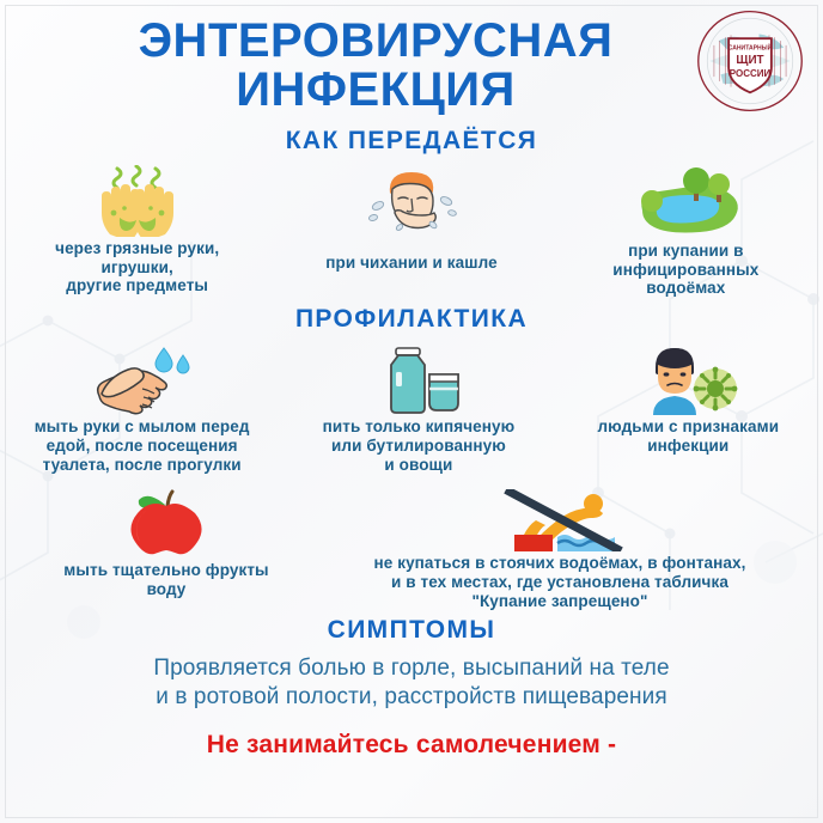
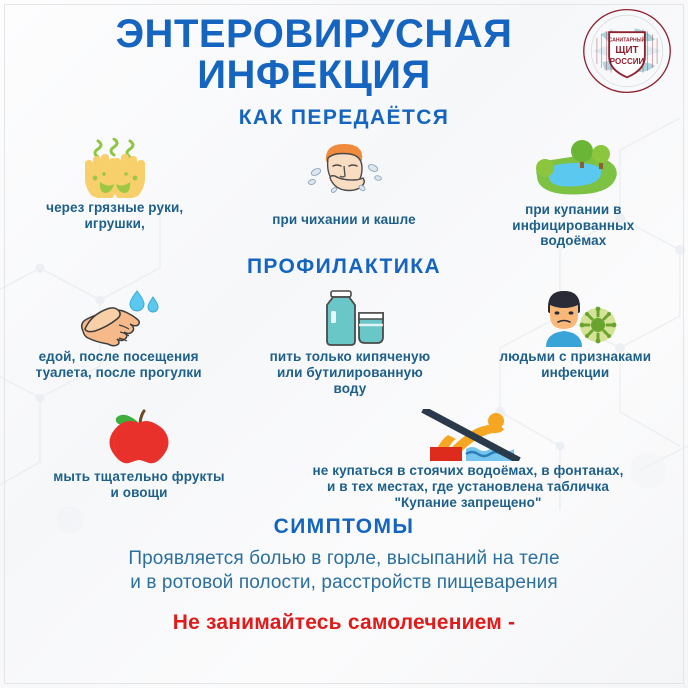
  ЭНТЕРОВИРУСНАЯ
  ИНФЕКЦИЯ
  ЩИТ
  РОССИИ
  КАК ПЕРЕДАЁТСЯ
  через грязные руки,
  игрушки,
- другие предметы
  при чихании и кашле
  при купании в
  инфицированных
  водоёмах
  ПРОФИЛАКТИКА
- мыть руки с мылом перед
  едой, после посещения
  туалета, после прогулки
  пить только кипяченую
  или бутилированную
- и овощи
+ воду
  людьми с признаками
  инфекции
  мыть тщательно фрукты
- воду
+ и овощи
  не купаться в стоячих водоёмах, в фонтанах,
  и в тех местах, где установлена табличка
  "Купание запрещено"
  СИМПТОМЫ
  Проявляется болью в горле, высыпаний на теле
  и в ротовой полости, расстройств пищеварения
  Не занимайтесь самолечением -
